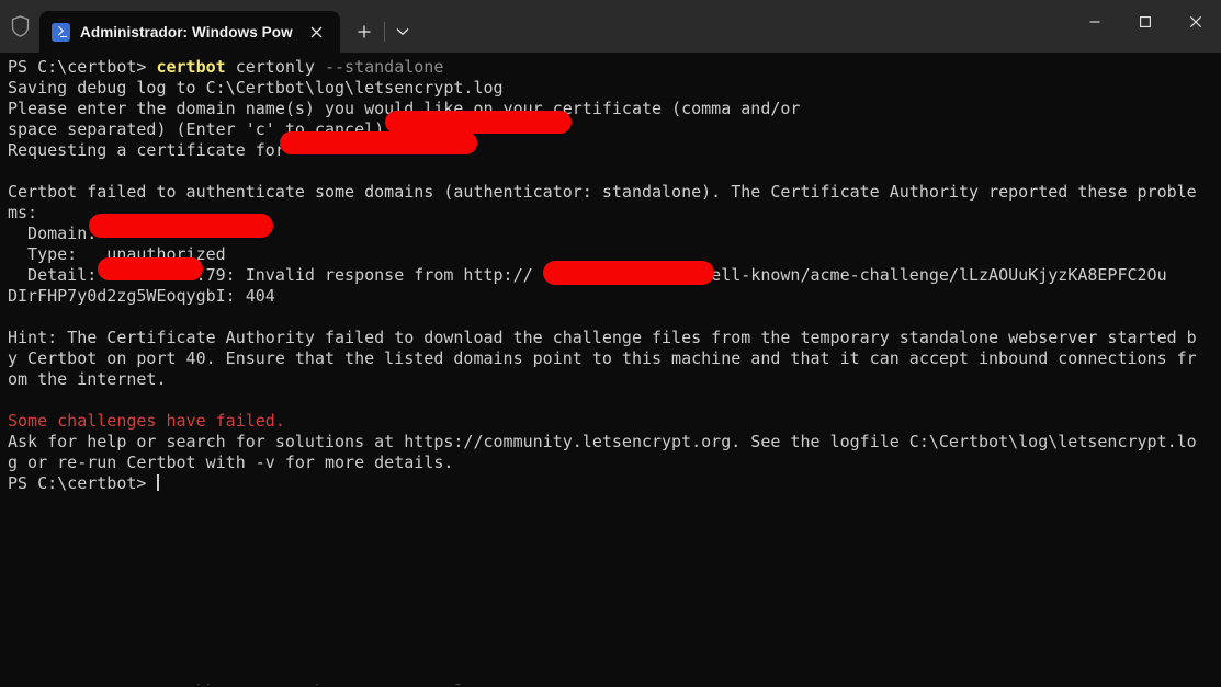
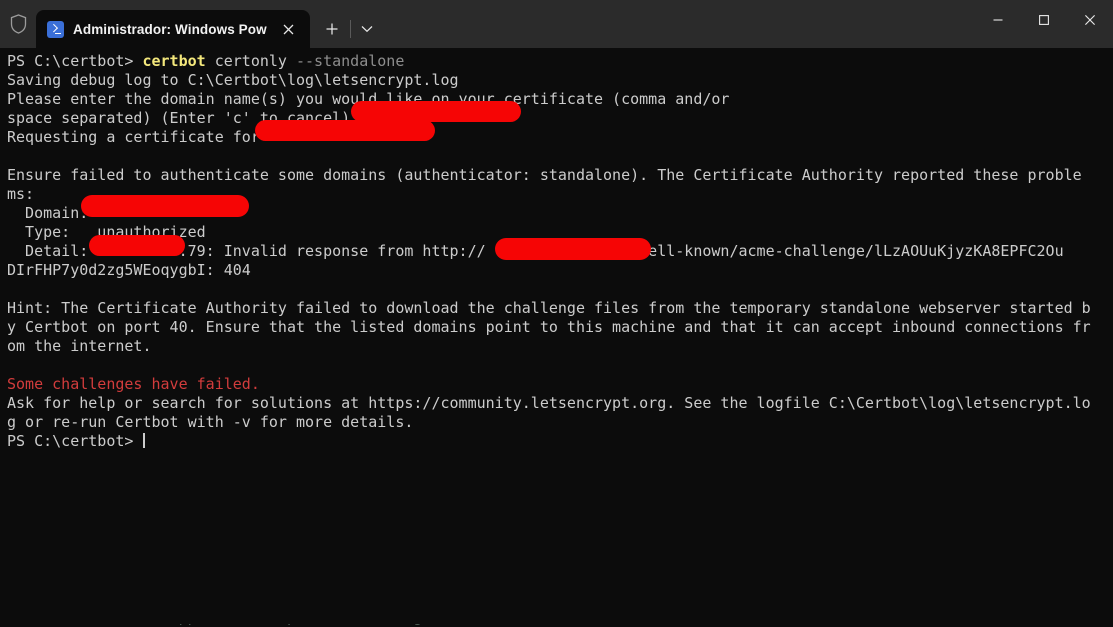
  Administrador: Windows Pow
  PS C:\certbot> certbot certonly --standalone
  Saving debug log to C:\Certbot\log\letsencrypt.log
  Please enter the domain name(s) you would like on your certificate (comma and/or
  space separated) (Enter 'c' to cancel)
  Requesting a certificate for
- Certbot failed to authenticate some domains (authenticator: standalone). The Certificate Authority reported these proble
+ Ensure failed to authenticate some domains (authenticator: standalone). The Certificate Authority reported these proble
  ms:
  Domain
  Type: unauthorized
  Detail:79: Invalid response from http://ell-known/acme-challenge/lLzAOUuKjyzKA8EPFC2Ou
  DIrFHP7y0d2zg5WEoqygbI: 404
  Hint: The Certificate Authority failed to download the challenge files from the temporary standalone webserver started b
  y Certbot on port 40. Ensure that the listed domains point to this machine and that it can accept inbound connections fr
  om the internet.
  Some challenges have failed.
  Ask for help or search for solutions at https://community.letsencrypt.org. See the logfile C:\Certbot\log\letsencrypt.lo
  g or re-run Certbot with -v for more details.
  PS C:\certbot>
